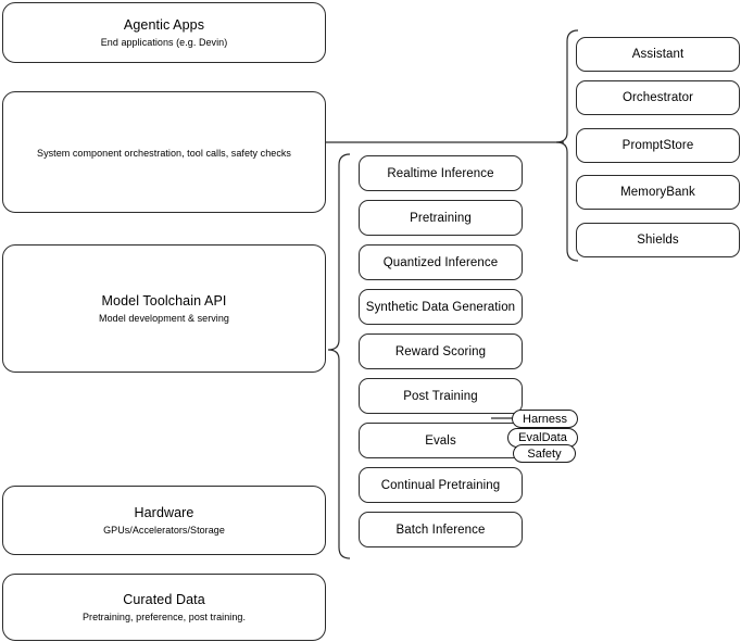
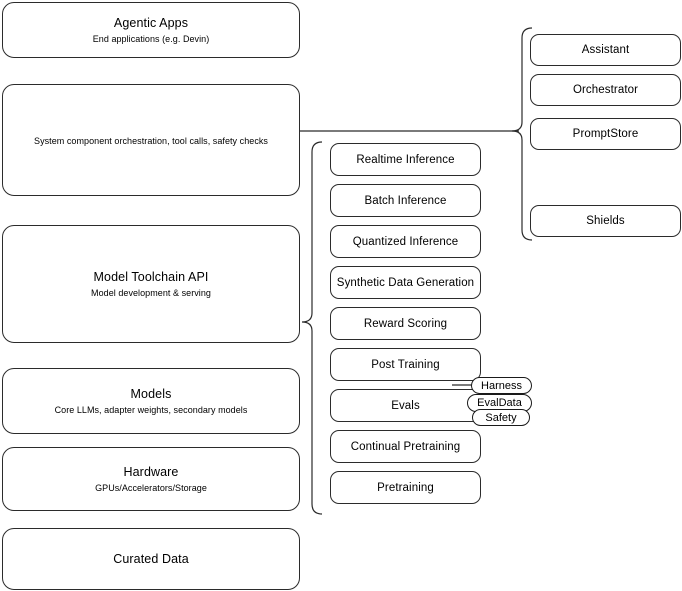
  Agentic Apps
  End applications (e.g. Devin)
  System component orchestration, tool calls, safety checks
  Model Toolchain API
  Model development & serving
+ Models
+ Core LLMs, adapter weights, secondary models
  Hardware
  GPUs/Accelerators/Storage
  Curated Data
- Pretraining, preference, post training.
  Realtime Inference
- Pretraining
+ Batch Inference
  Quantized Inference
  Synthetic Data Generation
  Reward Scoring
  Post Training
  Evals
  Continual Pretraining
- Batch Inference
+ Pretraining
  Harness
  EvalData
  Safety
  Assistant
  Orchestrator
  PromptStore
- MemoryBank
  Shields
